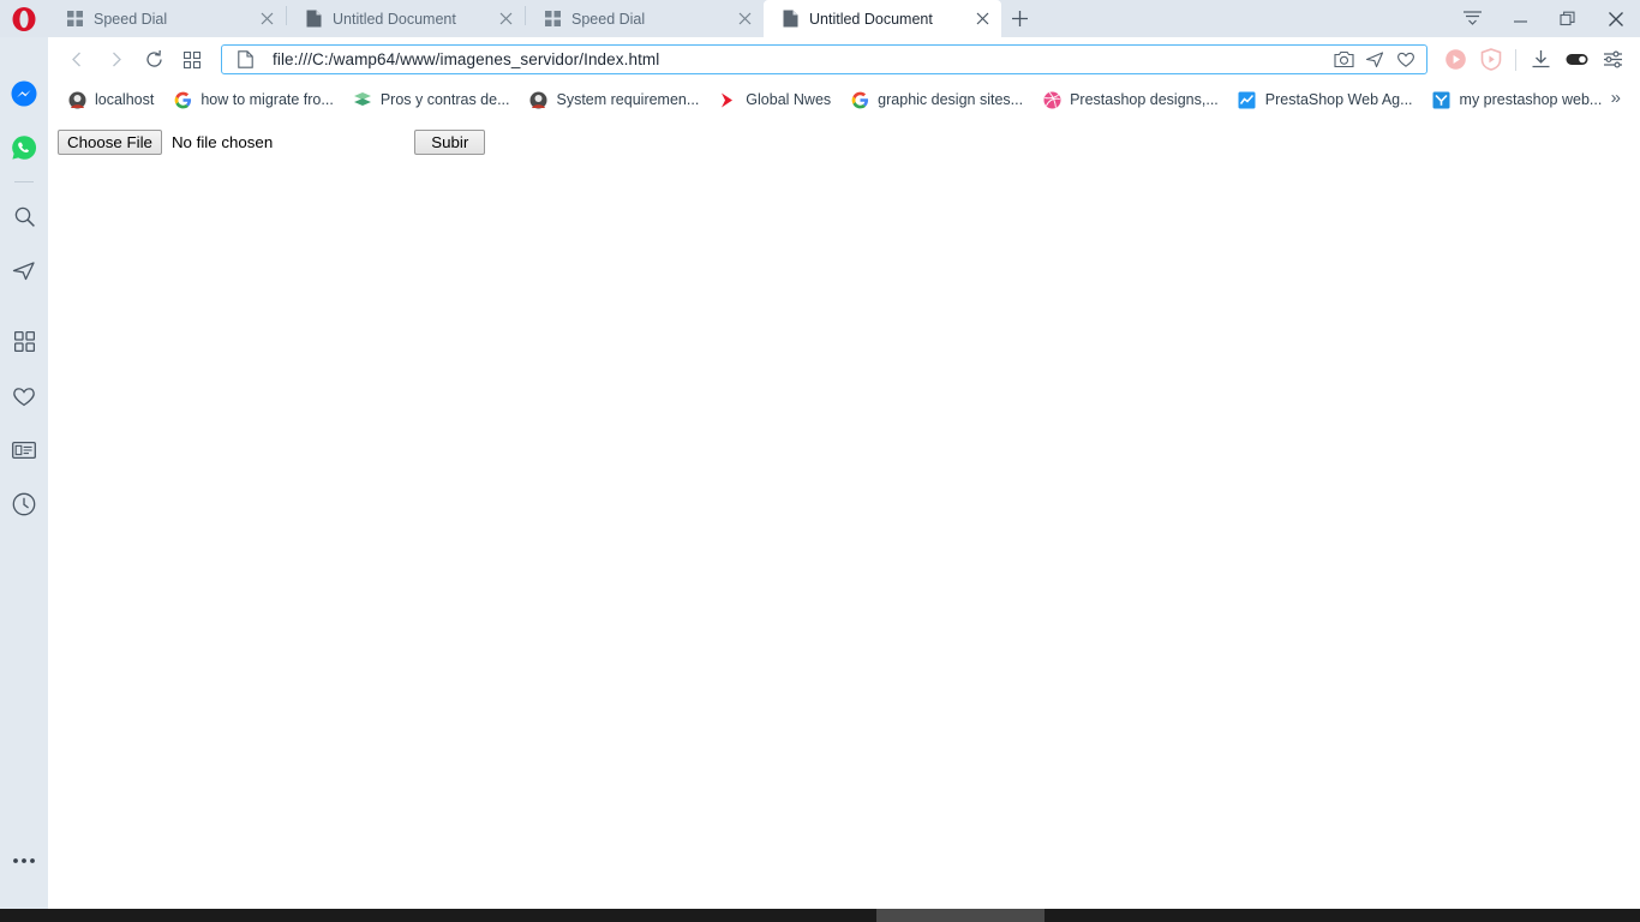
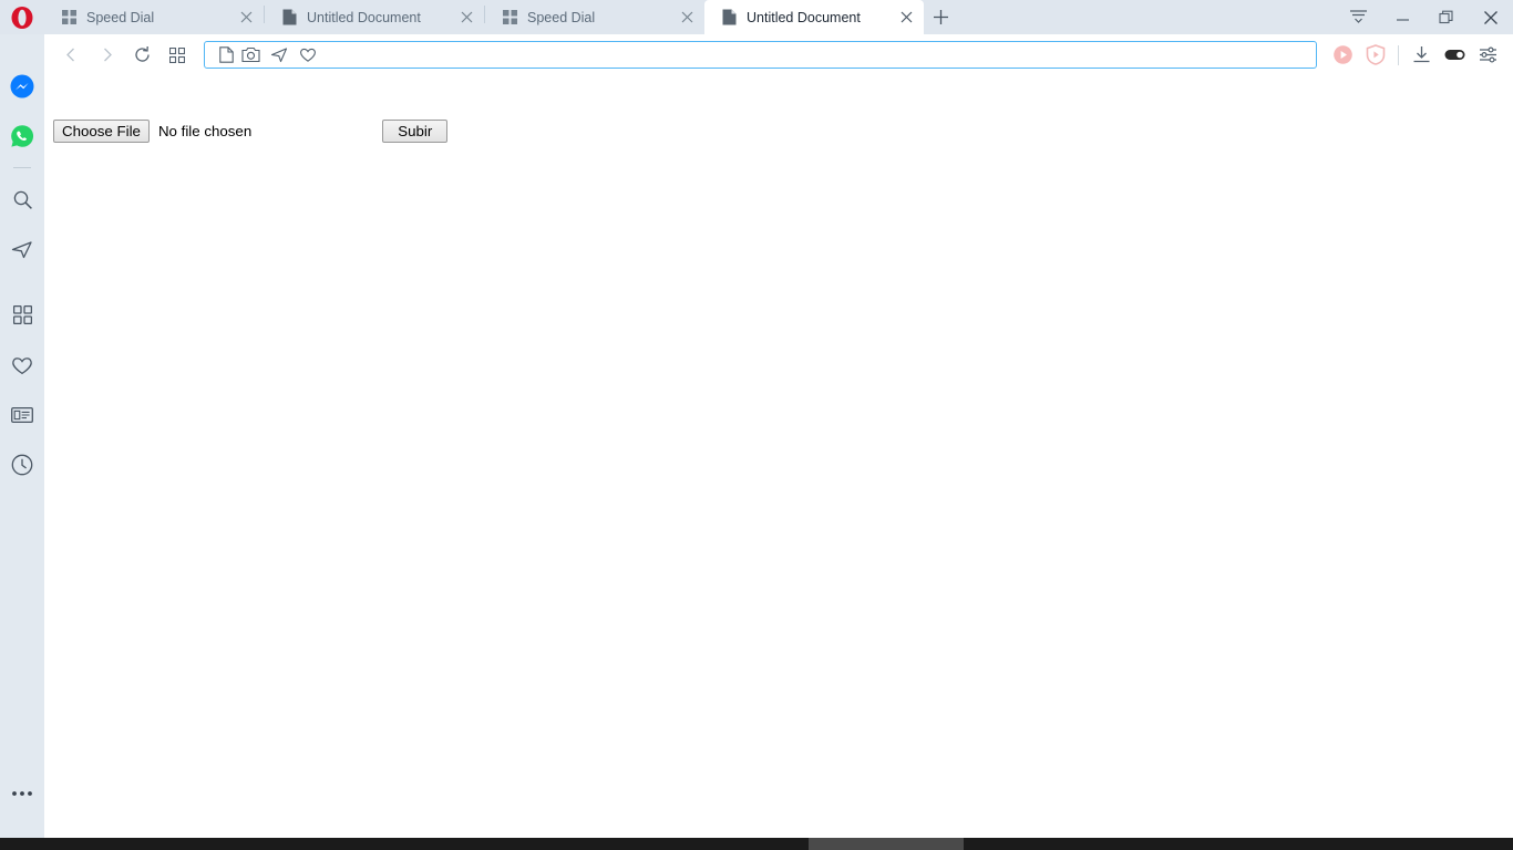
  Speed Dial
  Untitled Document
  Speed Dial
  Untitled Document
- file:///C:/wamp64/www/imagenes_servidor/Index.html
- localhost
- how to migrate fro...
- Pros y contras de...
- System requiremen...
- Global Nwes
- graphic design sites...
- Prestashop designs,...
- PrestaShop Web Ag...
- my prestashop web...
- »
  Choose File
  No file chosen
  Subir
